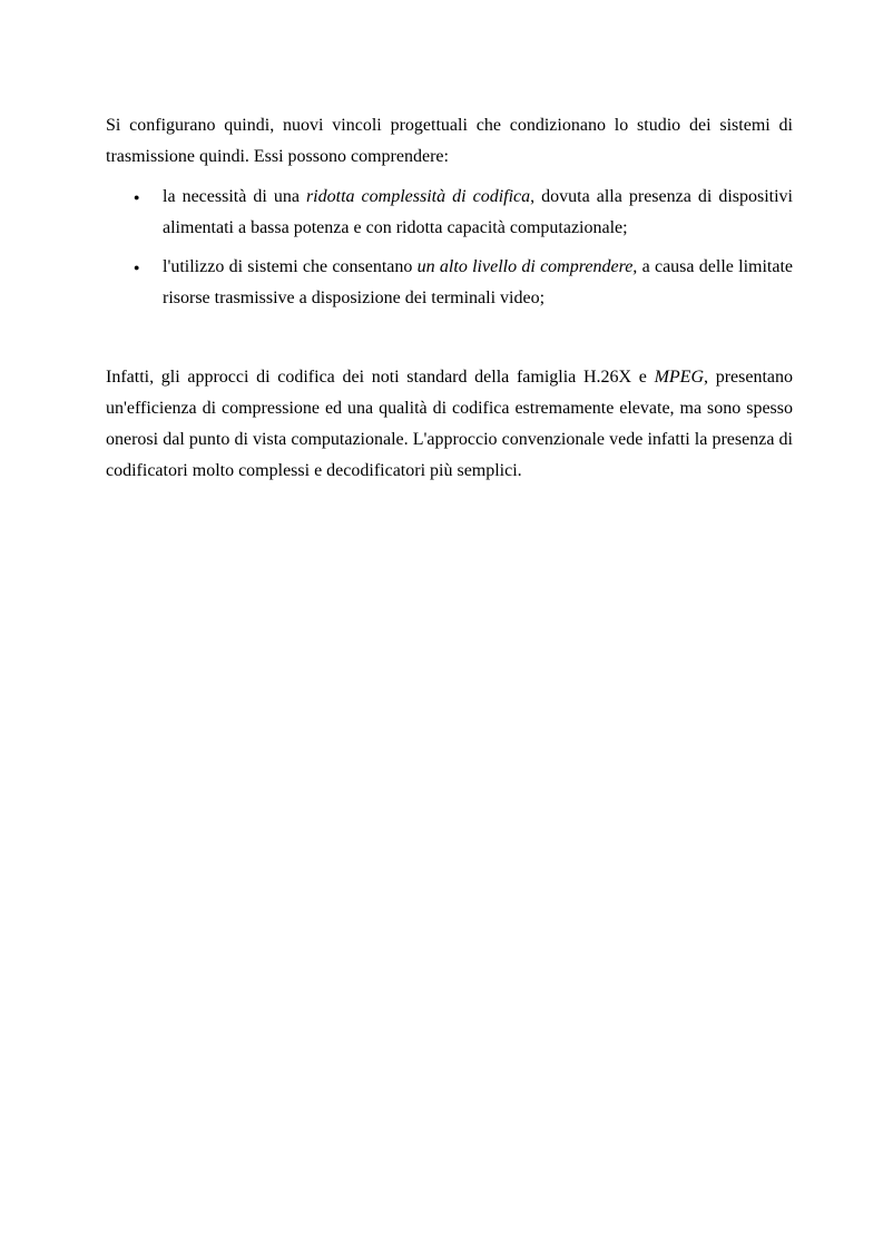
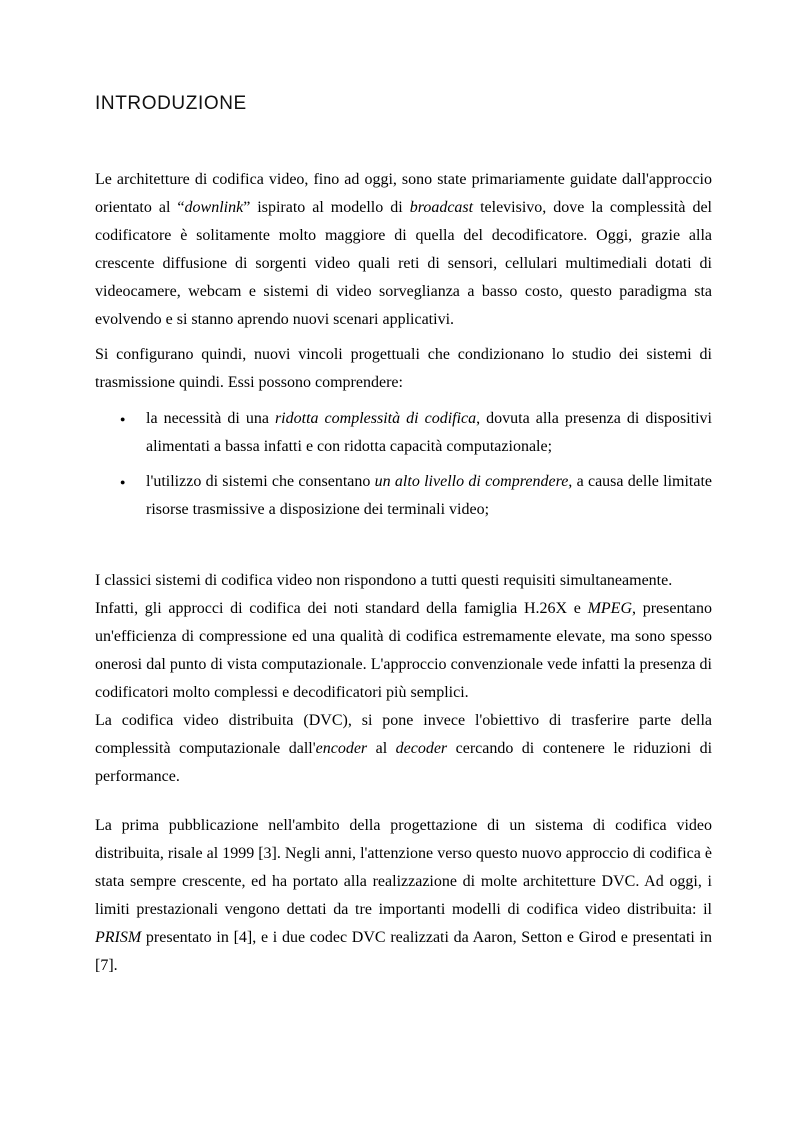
+ INTRODUZIONE
+ Le architetture di codifica video, fino ad oggi, sono state primariamente guidate dall'approccio orientato al “downlink” ispirato al modello di broadcast televisivo, dove la complessità del codificatore è solitamente molto maggiore di quella del decodificatore. Oggi, grazie alla crescente diffusione di sorgenti video quali reti di sensori, cellulari multimediali dotati di videocamere, webcam e sistemi di video sorveglianza a basso costo, questo paradigma sta evolvendo e si stanno aprendo nuovi scenari applicativi.
  Si configurano quindi, nuovi vincoli progettuali che condizionano lo studio dei sistemi di trasmissione quindi. Essi possono comprendere:
  ●
- la necessità di una ridotta complessità di codifica, dovuta alla presenza di dispositivi alimentati a bassa potenza e con ridotta capacità computazionale;
+ la necessità di una ridotta complessità di codifica, dovuta alla presenza di dispositivi alimentati a bassa infatti e con ridotta capacità computazionale;
  ●
  l'utilizzo di sistemi che consentano un alto livello di comprendere, a causa delle limitate risorse trasmissive a disposizione dei terminali video;
+ I classici sistemi di codifica video non rispondono a tutti questi requisiti simultaneamente.
  Infatti, gli approcci di codifica dei noti standard della famiglia H.26X e MPEG, presentano un'efficienza di compressione ed una qualità di codifica estremamente elevate, ma sono spesso onerosi dal punto di vista computazionale. L'approccio convenzionale vede infatti la presenza di codificatori molto complessi e decodificatori più semplici.
+ La codifica video distribuita (DVC), si pone invece l'obiettivo di trasferire parte della complessità computazionale dall'encoder al decoder cercando di contenere le riduzioni di performance.
+ La prima pubblicazione nell'ambito della progettazione di un sistema di codifica video distribuita, risale al 1999 [3]. Negli anni, l'attenzione verso questo nuovo approccio di codifica è stata sempre crescente, ed ha portato alla realizzazione di molte architetture DVC. Ad oggi, i limiti prestazionali vengono dettati da tre importanti modelli di codifica video distribuita: il PRISM presentato in [4], e i due codec DVC realizzati da Aaron, Setton e Girod e presentati in [7].
